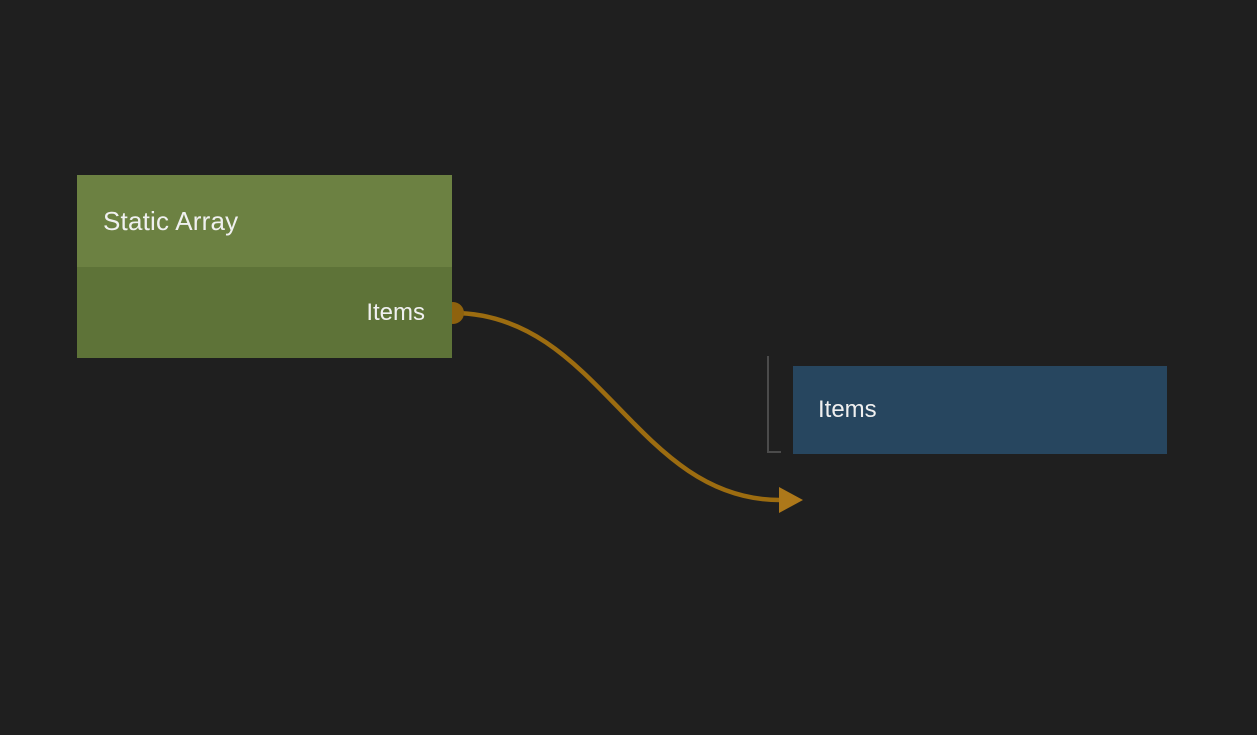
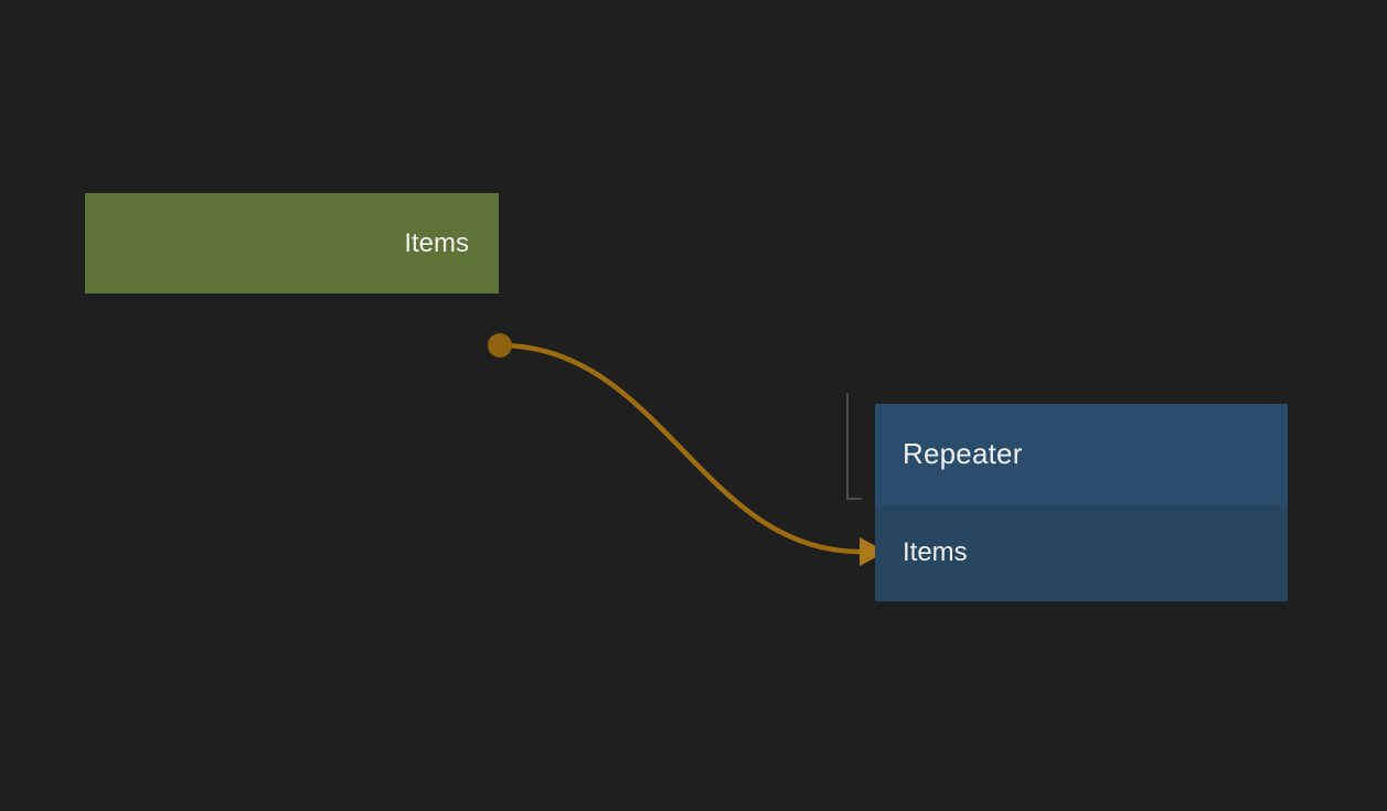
- Static Array
  Items
+ Repeater
  Items
